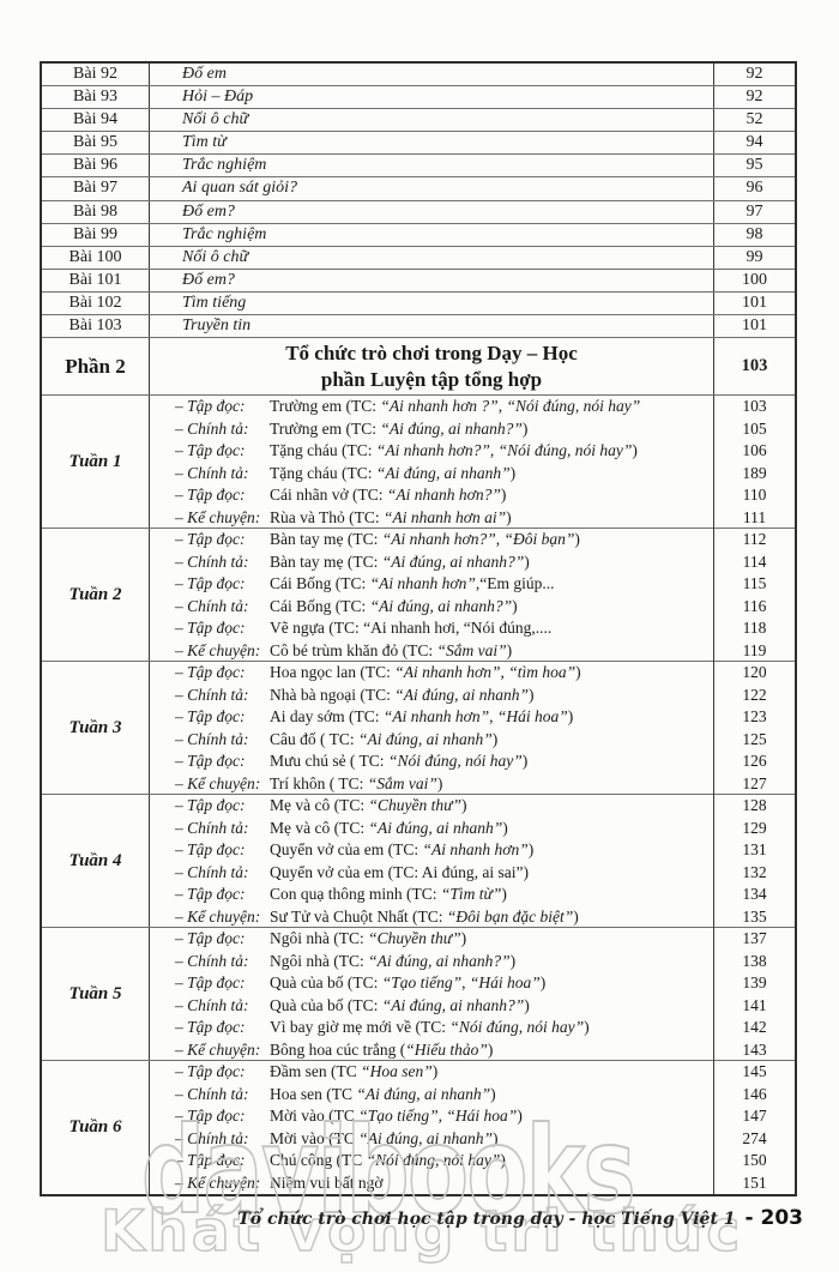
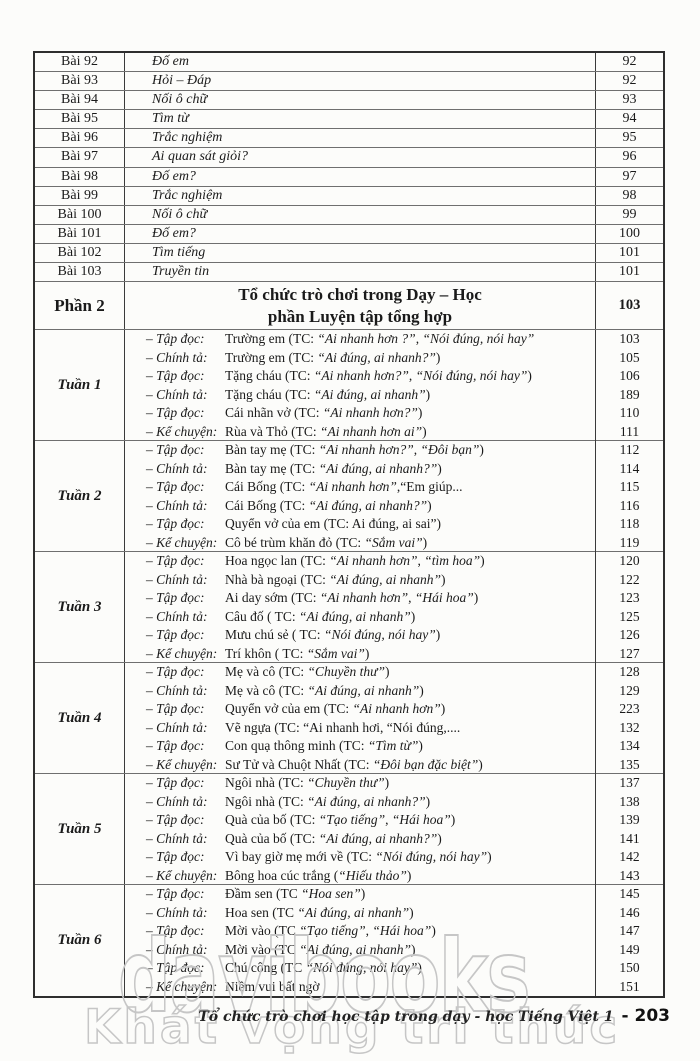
  Bài 92
  Đố em
  92
  Bài 93
  Hỏi – Đáp
  92
  Bài 94
  Nối ô chữ
- 52
+ 93
  Bài 95
  Tìm từ
  94
  Bài 96
  Trắc nghiệm
  95
  Bài 97
  Ai quan sát giỏi?
  96
  Bài 98
  Đố em?
  97
  Bài 99
  Trắc nghiệm
  98
  Bài 100
  Nối ô chữ
  99
  Bài 101
  Đố em?
  100
  Bài 102
  Tìm tiếng
  101
  Bài 103
  Truyền tin
  101
  Phần 2
  Tổ chức trò chơi trong Dạy – Học
  phần Luyện tập tổng hợp
  103
  Tuần 1
  – Tập đọc:
  Trường em (TC: “Ai nhanh hơn ?”, “Nói đúng, nói hay”
  103
  – Chính tả:
  Trường em (TC: “Ai đúng, ai nhanh?”)
  105
  – Tập đọc:
  Tặng cháu (TC: “Ai nhanh hơn?”, “Nói đúng, nói hay”)
  106
  – Chính tả:
  Tặng cháu (TC: “Ai đúng, ai nhanh”)
  189
  – Tập đọc:
  Cái nhãn vở (TC: “Ai nhanh hơn?”)
  110
  – Kể chuyện:
  Rùa và Thỏ (TC: “Ai nhanh hơn ai”)
  111
  Tuần 2
  – Tập đọc:
  Bàn tay mẹ (TC: “Ai nhanh hơn?”, “Đôi bạn”)
  112
  – Chính tả:
  Bàn tay mẹ (TC: “Ai đúng, ai nhanh?”)
  114
  – Tập đọc:
  Cái Bống (TC: “Ai nhanh hơn”,“Em giúp...
  115
  – Chính tả:
  Cái Bống (TC: “Ai đúng, ai nhanh?”)
  116
  – Tập đọc:
- Vẽ ngựa (TC: “Ai nhanh hơi, “Nói đúng,....
+ Quyển vở của em (TC: Ai đúng, ai sai”)
  118
  – Kể chuyện:
  Cô bé trùm khăn đỏ (TC: “Sắm vai”)
  119
  Tuần 3
  – Tập đọc:
  Hoa ngọc lan (TC: “Ai nhanh hơn”, “tìm hoa”)
  120
  – Chính tả:
  Nhà bà ngoại (TC: “Ai đúng, ai nhanh”)
  122
  – Tập đọc:
  Ai day sớm (TC: “Ai nhanh hơn”, “Hái hoa”)
  123
  – Chính tả:
  Câu đố ( TC: “Ai đúng, ai nhanh”)
  125
  – Tập đọc:
  Mưu chú sẻ ( TC: “Nói đúng, nói hay”)
  126
  – Kể chuyện:
  Trí khôn ( TC: “Sắm vai”)
  127
  Tuần 4
  – Tập đọc:
  Mẹ và cô (TC: “Chuyền thư”)
  128
  – Chính tả:
  Mẹ và cô (TC: “Ai đúng, ai nhanh”)
  129
  – Tập đọc:
  Quyển vở của em (TC: “Ai nhanh hơn”)
- 131
+ 223
  – Chính tả:
- Quyển vở của em (TC: Ai đúng, ai sai”)
+ Vẽ ngựa (TC: “Ai nhanh hơi, “Nói đúng,....
  132
  – Tập đọc:
  Con quạ thông minh (TC: “Tìm từ”)
  134
  – Kể chuyện:
  Sư Tử và Chuột Nhất (TC: “Đôi bạn đặc biệt”)
  135
  Tuần 5
  – Tập đọc:
  Ngôi nhà (TC: “Chuyền thư”)
  137
  – Chính tả:
  Ngôi nhà (TC: “Ai đúng, ai nhanh?”)
  138
  – Tập đọc:
  Quà của bố (TC: “Tạo tiếng”, “Hái hoa”)
  139
  – Chính tả:
  Quà của bố (TC: “Ai đúng, ai nhanh?”)
  141
  – Tập đọc:
  Vì bay giờ mẹ mới về (TC: “Nói đúng, nói hay”)
  142
  – Kể chuyện:
  Bông hoa cúc trắng (“Hiếu thảo”)
  143
  Tuần 6
  – Tập đọc:
  Đầm sen (TC “Hoa sen”)
  145
  – Chính tả:
  Hoa sen (TC “Ai đúng, ai nhanh”)
  146
  – Tập đọc:
  Mời vào (TC “Tạo tiếng”, “Hái hoa”)
  147
  – Chính tả:
  Mời vào (TC “Ai đúng, ai nhanh”)
- 274
+ 149
  – Tập đọc:
  Chú công (TC “Nói đúng, nói hay”)
  150
  – Kể chuyện:
  Niềm vui bất ngờ
  151
  davibooks
  Khát vọng tri thức
  Tổ chức trò chơi học tập trong dạy - học Tiếng Việt 1 - 203
